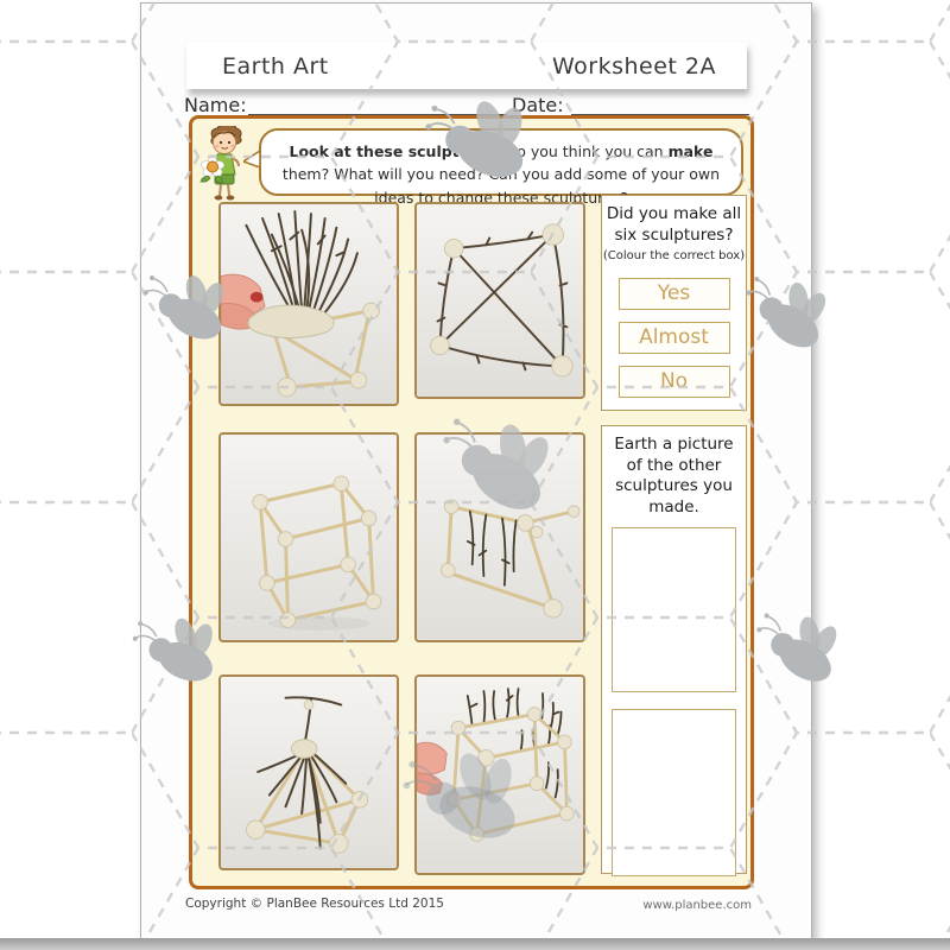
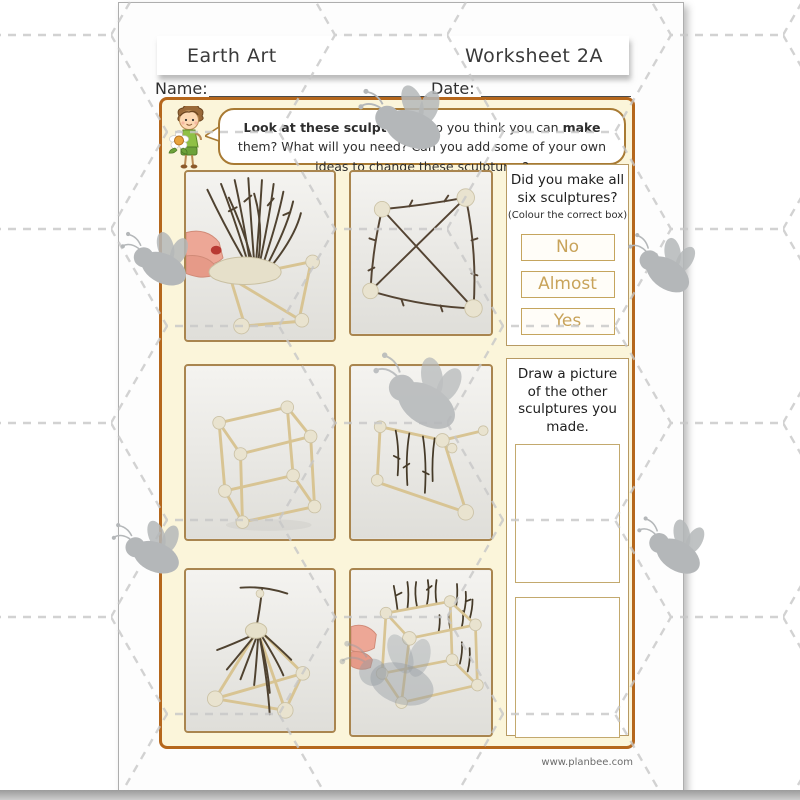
  Earth Art
  Worksheet 2A
  Name:
  Date:
  Look at these sculp o you think you can make them? What will you need? you add some of your own ideas to change these sculptu
  Did you make all six sculptures?
  (Colour the correct box)
- Yes
+ No
  Almost
- No
+ Yes
- Earth a picture of the other sculptures you made.
+ Draw a picture of the other sculptures you made.
- Copyright © PlanBee Resources Ltd 2015
  www.planbee.com
